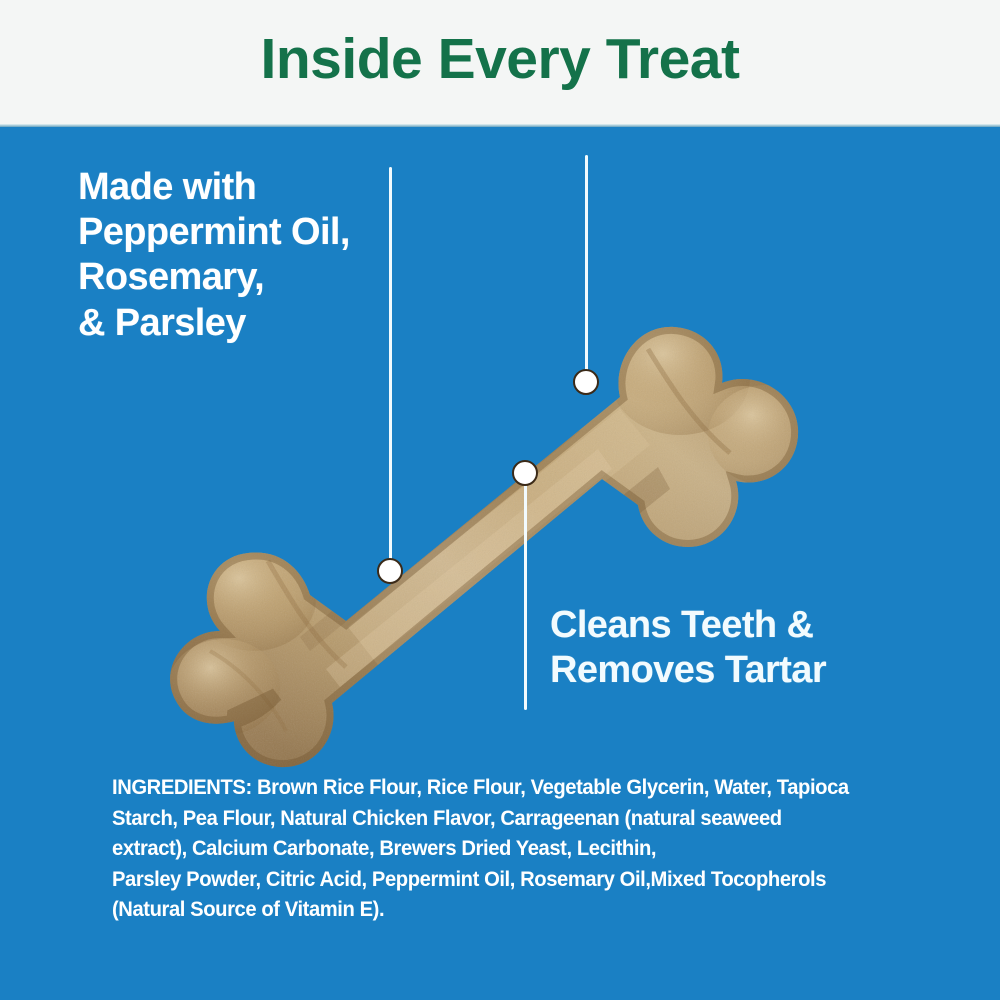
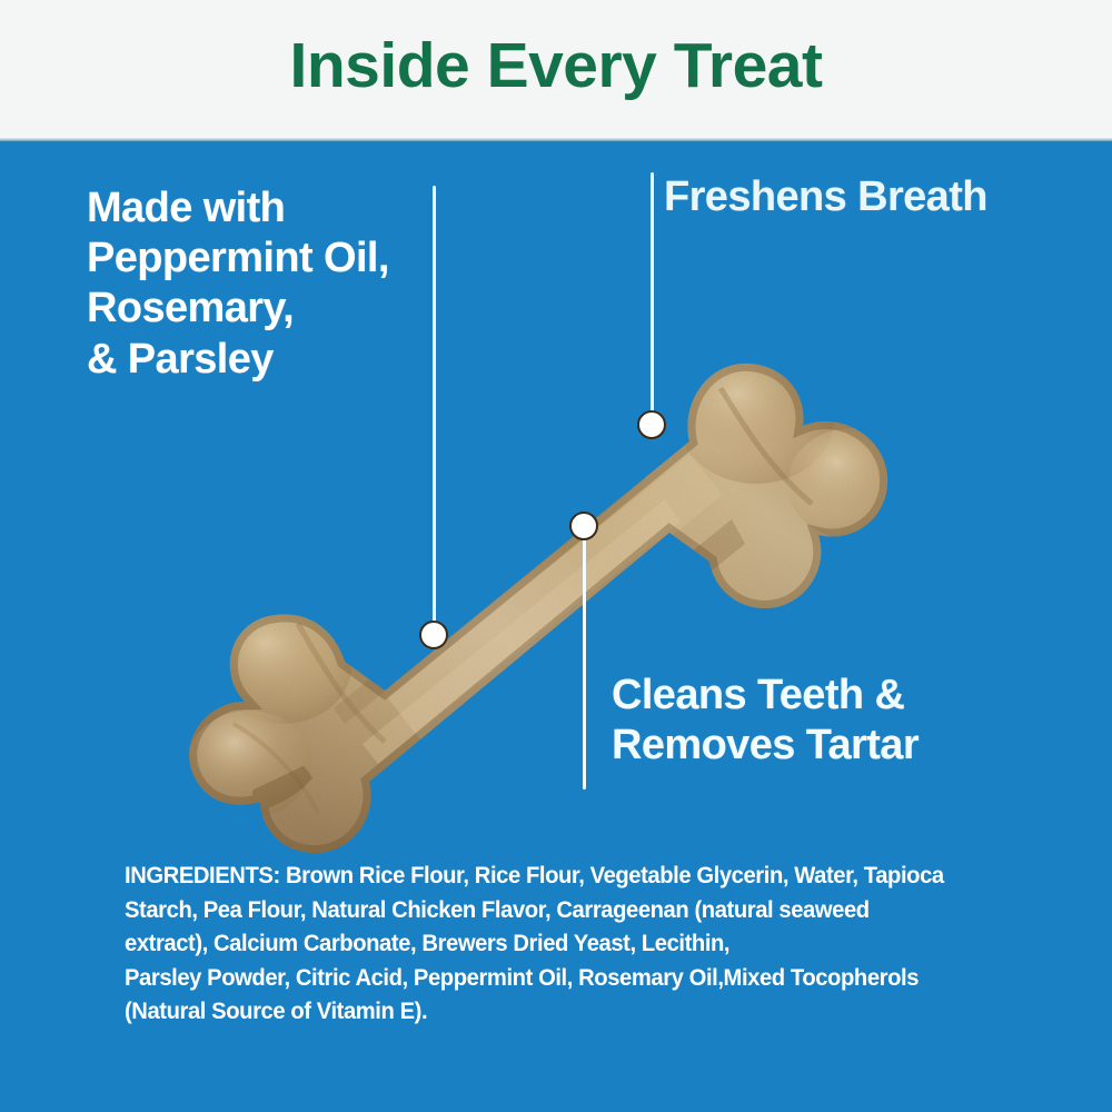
  Inside Every Treat
  Made with
  Peppermint Oil,
  Rosemary,
  & Parsley
+ Freshens Breath
  Cleans Teeth &
  Removes Tartar
  INGREDIENTS: Brown Rice Flour, Rice Flour, Vegetable Glycerin, Water, Tapioca
  Starch, Pea Flour, Natural Chicken Flavor, Carrageenan (natural seaweed
  extract), Calcium Carbonate, Brewers Dried Yeast, Lecithin,
  Parsley Powder, Citric Acid, Peppermint Oil, Rosemary Oil,Mixed Tocopherols
  (Natural Source of Vitamin E).
